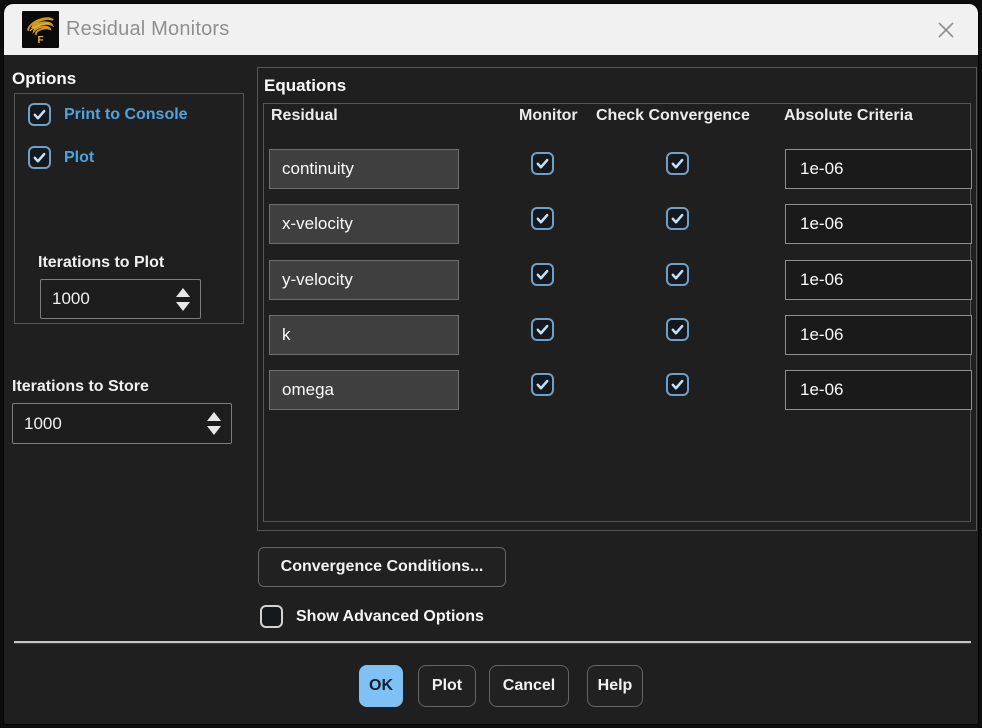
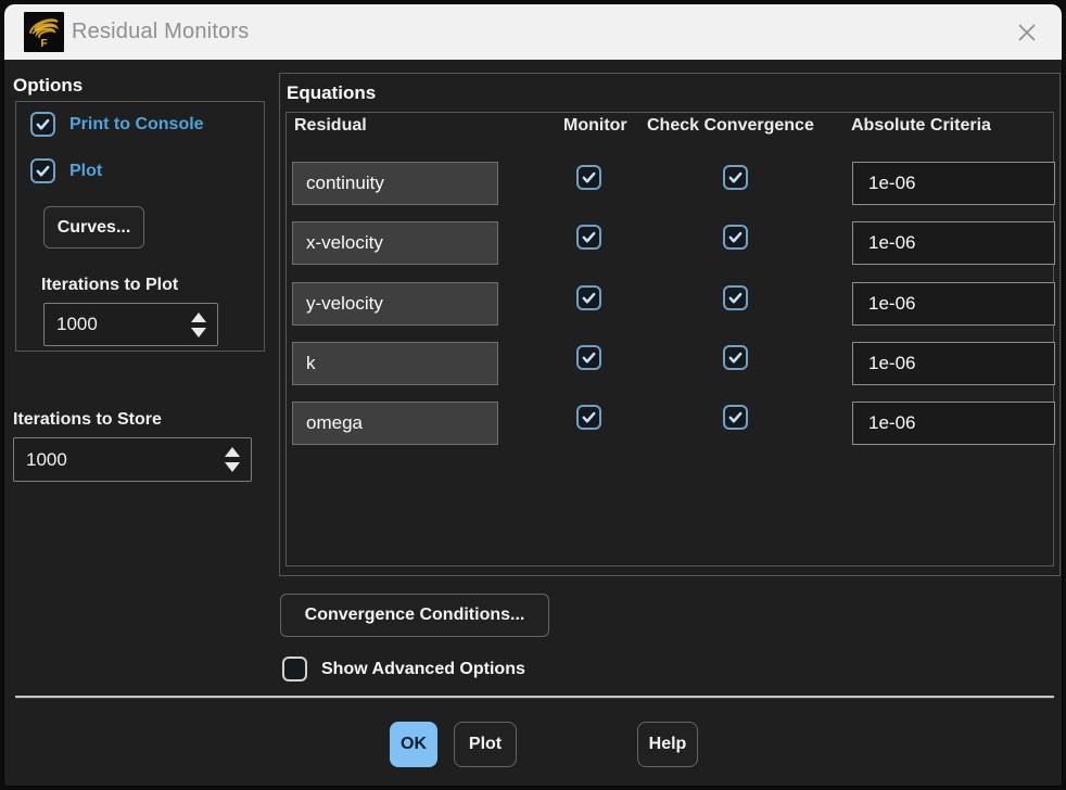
  F
  Residual Monitors
  Options
  Print to Console
  Plot
+ Curves...
  Iterations to Plot
  1000
  Iterations to Store
  1000
  Equations
  Residual
  Monitor
  Check Convergence
  Absolute Criteria
  continuity
  1e-06
  x-velocity
  1e-06
  y-velocity
  1e-06
  k
  1e-06
  omega
  1e-06
  Convergence Conditions...
  Show Advanced Options
  OK
  Plot
- Cancel
  Help
